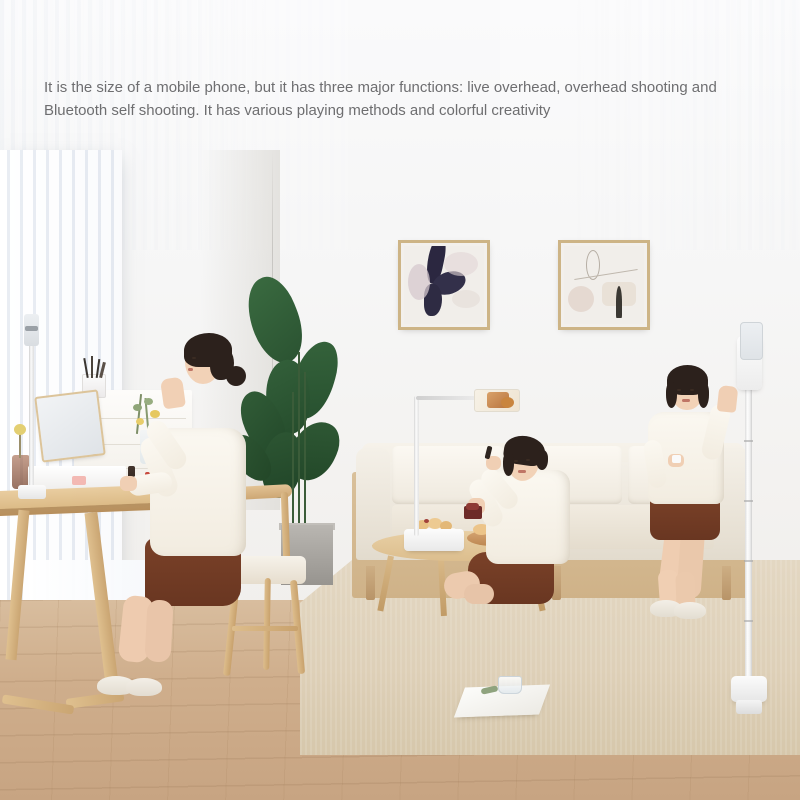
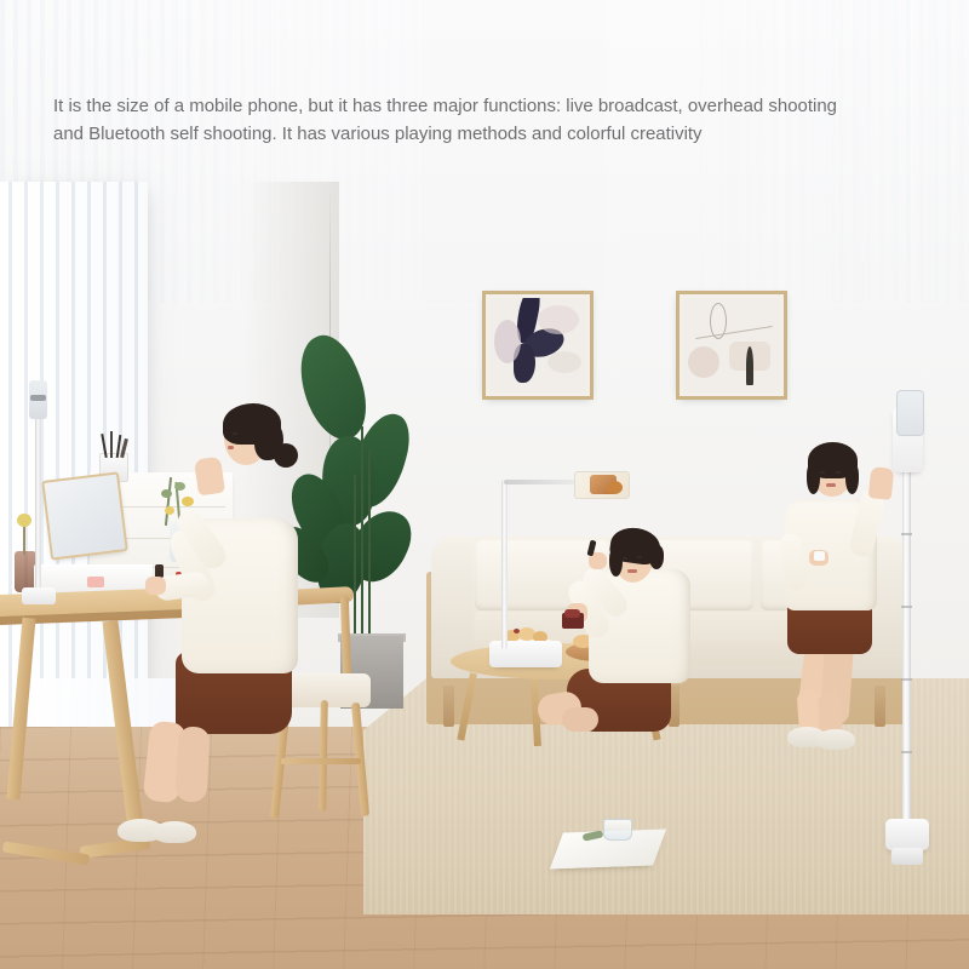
- It is the size of a mobile phone, but it has three major functions: live overhead, overhead shooting and Bluetooth self shooting. It has various playing methods and colorful creativity
+ It is the size of a mobile phone, but it has three major functions: live broadcast, overhead shooting and Bluetooth self shooting. It has various playing methods and colorful creativity
